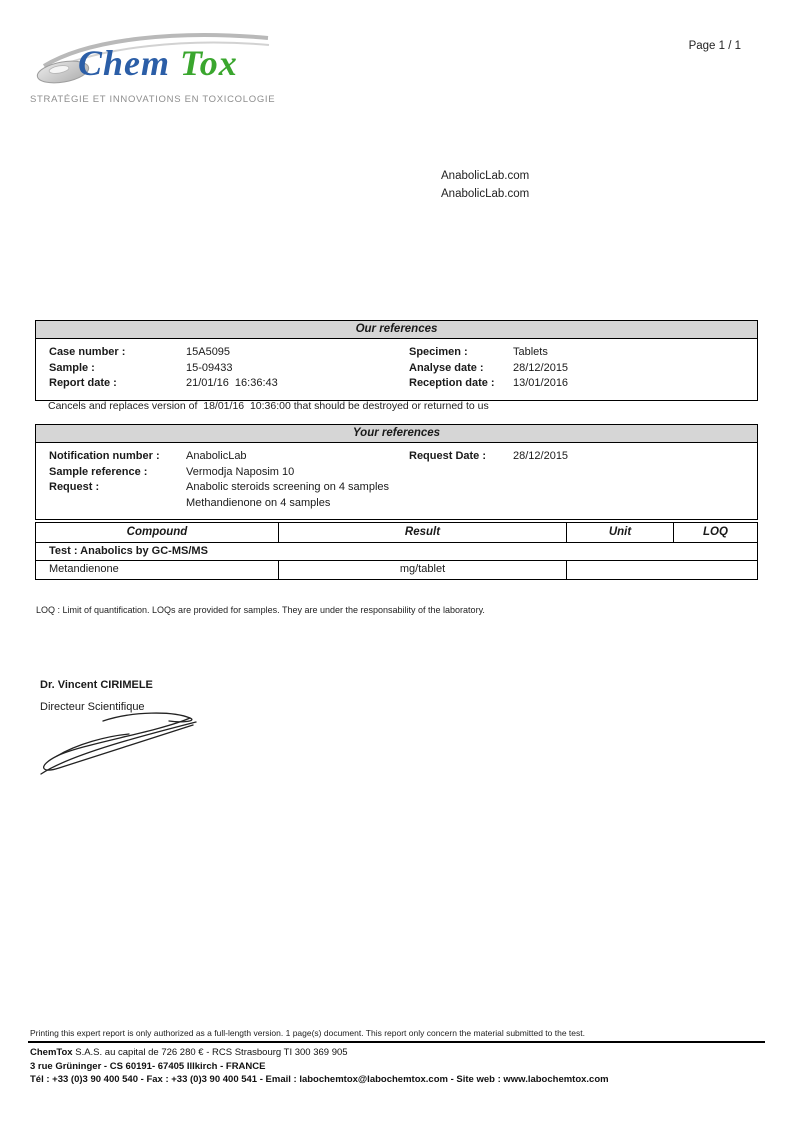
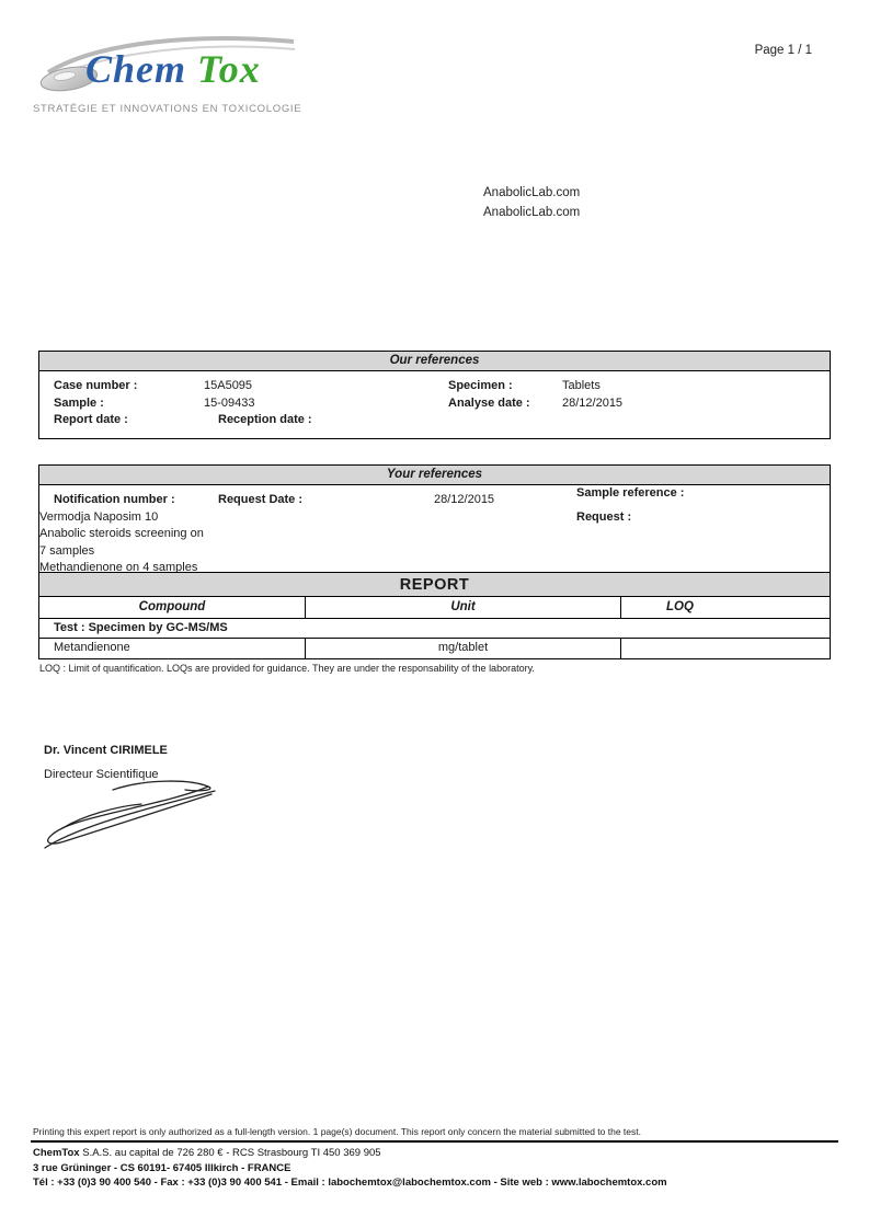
  Chem Tox
  STRATÉGIE ET INNOVATIONS EN TOXICOLOGIE
  Page 1 / 1
  AnabolicLab.com
  AnabolicLab.com
  Our references
  Case number :
  15A5095
  Specimen :
  Tablets
  Sample :
  15-09433
  Analyse date :
  28/12/2015
  Report date :
- 21/01/16 16:36:43
  Reception date :
- 13/01/2016
- Cancels and replaces version of 18/01/16 10:36:00 that should be destroyed or returned to us
  Your references
  Notification number :
- AnabolicLab
  Request Date :
  28/12/2015
  Sample reference :
  Vermodja Naposim 10
  Request :
- Anabolic steroids screening on 4 samples
+ Anabolic steroids screening on 7 samples
  Methandienone on 4 samples
+ REPORT
  Compound
- Result
  Unit
  LOQ
- Test : Anabolics by GC-MS/MS
+ Test : Specimen by GC-MS/MS
  Metandienone
  mg/tablet
- LOQ : Limit of quantification. LOQs are provided for samples. They are under the responsability of the laboratory.
+ LOQ : Limit of quantification. LOQs are provided for guidance. They are under the responsability of the laboratory.
  Dr. Vincent CIRIMELE
  Directeur Scientifique
  Printing this expert report is only authorized as a full-length version. 1 page(s) document. This report only concern the material submitted to the test.
- ChemTox S.A.S. au capital de 726 280 € - RCS Strasbourg TI 300 369 905
+ ChemTox S.A.S. au capital de 726 280 € - RCS Strasbourg TI 450 369 905
  3 rue Grüninger - CS 60191- 67405 Illkirch - FRANCE
  Tél : +33 (0)3 90 400 540 - Fax : +33 (0)3 90 400 541 - Email : labochemtox@labochemtox.com - Site web : www.labochemtox.com
